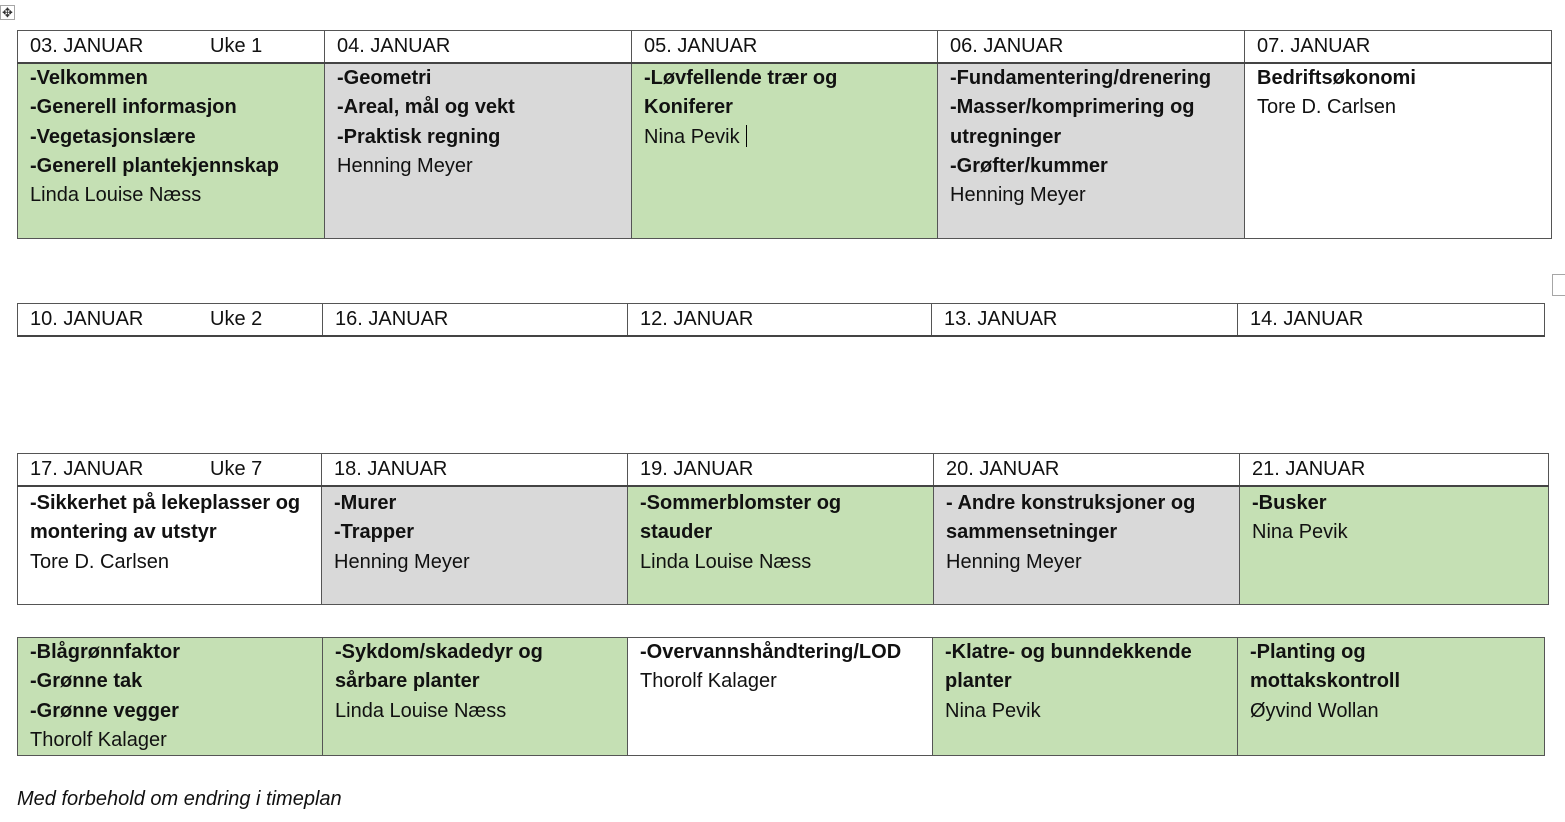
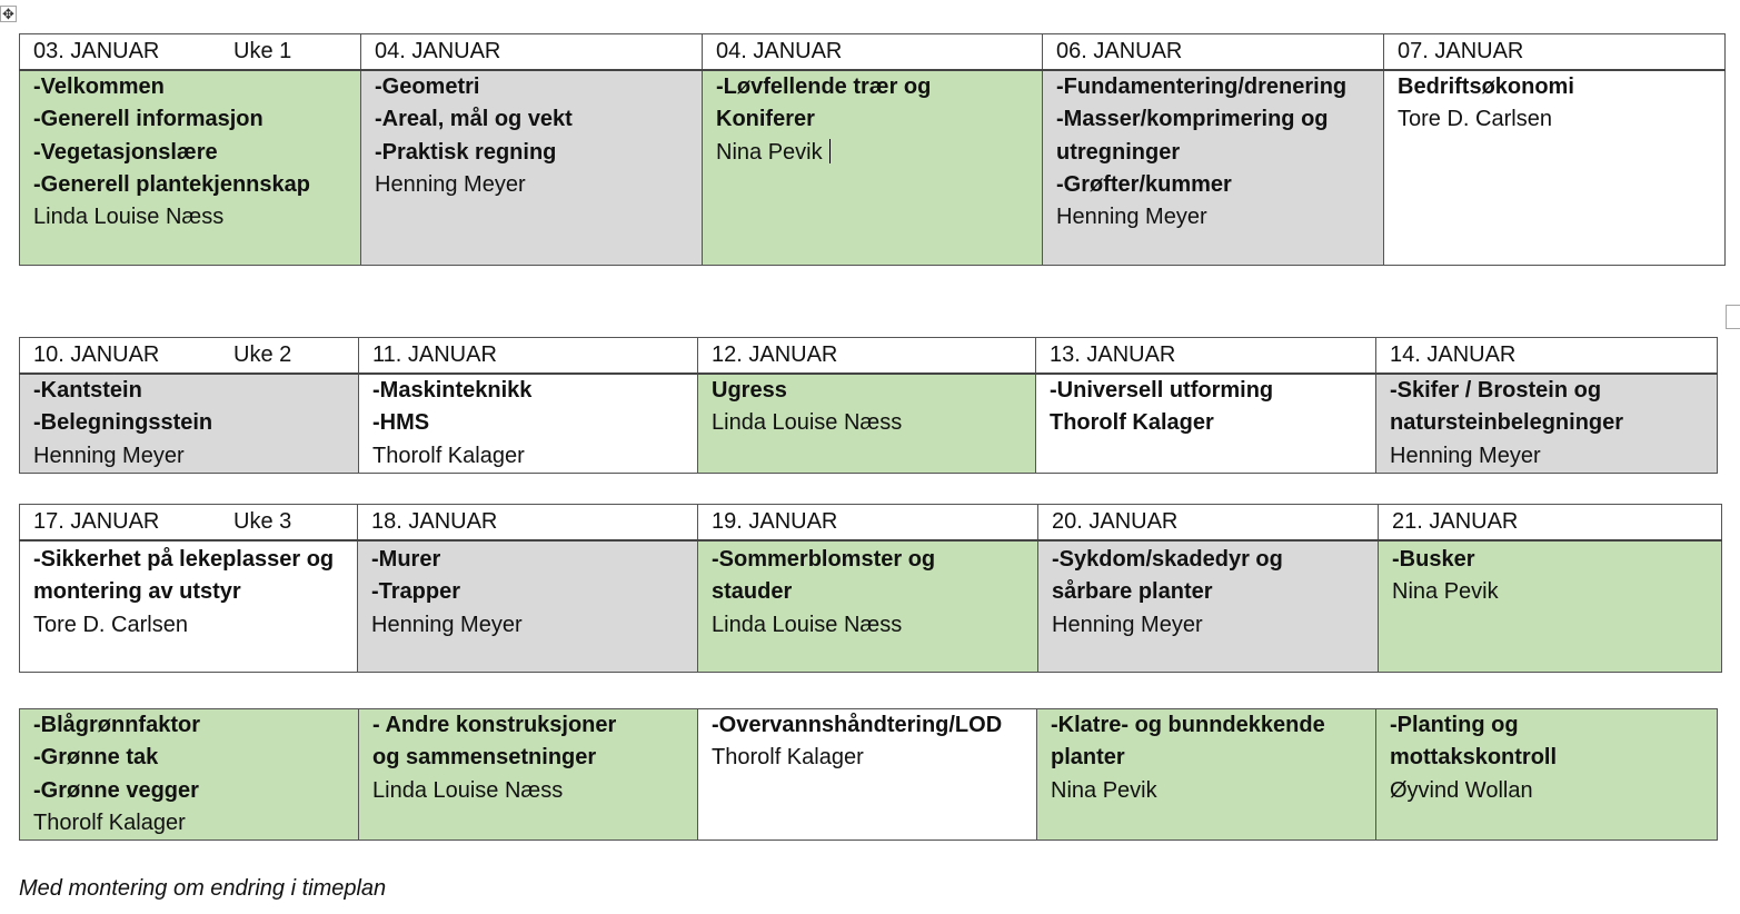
  ✥
- 03. JANUAR Uke 1	04. JANUAR	05. JANUAR	06. JANUAR	07. JANUAR
+ 03. JANUAR Uke 1	04. JANUAR	04. JANUAR	06. JANUAR	07. JANUAR
  -Velkommen -Generell informasjon -Vegetasjonslære -Generell plantekjennskap Linda Louise Næss	-Geometri -Areal, mål og vekt -Praktisk regning Henning Meyer	-Løvfellende trær og Koniferer Nina Pevik	-Fundamentering/drenering -Masser/komprimering og utregninger -Grøfter/kummer Henning Meyer	Bedriftsøkonomi Tore D. Carlsen
- 10. JANUAR Uke 2	16. JANUAR	12. JANUAR	13. JANUAR	14. JANUAR
+ 10. JANUAR Uke 2	11. JANUAR	12. JANUAR	13. JANUAR	14. JANUAR
+ -Kantstein -Belegningsstein Henning Meyer	-Maskinteknikk -HMS Thorolf Kalager	Ugress Linda Louise Næss	-Universell utforming Thorolf Kalager	-Skifer / Brostein og natursteinbelegninger Henning Meyer
- 17. JANUAR Uke 7	18. JANUAR	19. JANUAR	20. JANUAR	21. JANUAR
+ 17. JANUAR Uke 3	18. JANUAR	19. JANUAR	20. JANUAR	21. JANUAR
- -Sikkerhet på lekeplasser og montering av utstyr Tore D. Carlsen	-Murer -Trapper Henning Meyer	-Sommerblomster og stauder Linda Louise Næss	- Andre konstruksjoner og sammensetninger Henning Meyer	-Busker Nina Pevik
+ -Sikkerhet på lekeplasser og montering av utstyr Tore D. Carlsen	-Murer -Trapper Henning Meyer	-Sommerblomster og stauder Linda Louise Næss	-Sykdom/skadedyr og sårbare planter Henning Meyer	-Busker Nina Pevik
- -Blågrønnfaktor -Grønne tak -Grønne vegger Thorolf Kalager	-Sykdom/skadedyr og sårbare planter Linda Louise Næss	-Overvannshåndtering/LOD Thorolf Kalager	-Klatre- og bunndekkende planter Nina Pevik	-Planting og mottakskontroll Øyvind Wollan
+ -Blågrønnfaktor -Grønne tak -Grønne vegger Thorolf Kalager	- Andre konstruksjoner og sammensetninger Linda Louise Næss	-Overvannshåndtering/LOD Thorolf Kalager	-Klatre- og bunndekkende planter Nina Pevik	-Planting og mottakskontroll Øyvind Wollan
- Med forbehold om endring i timeplan
+ Med montering om endring i timeplan
